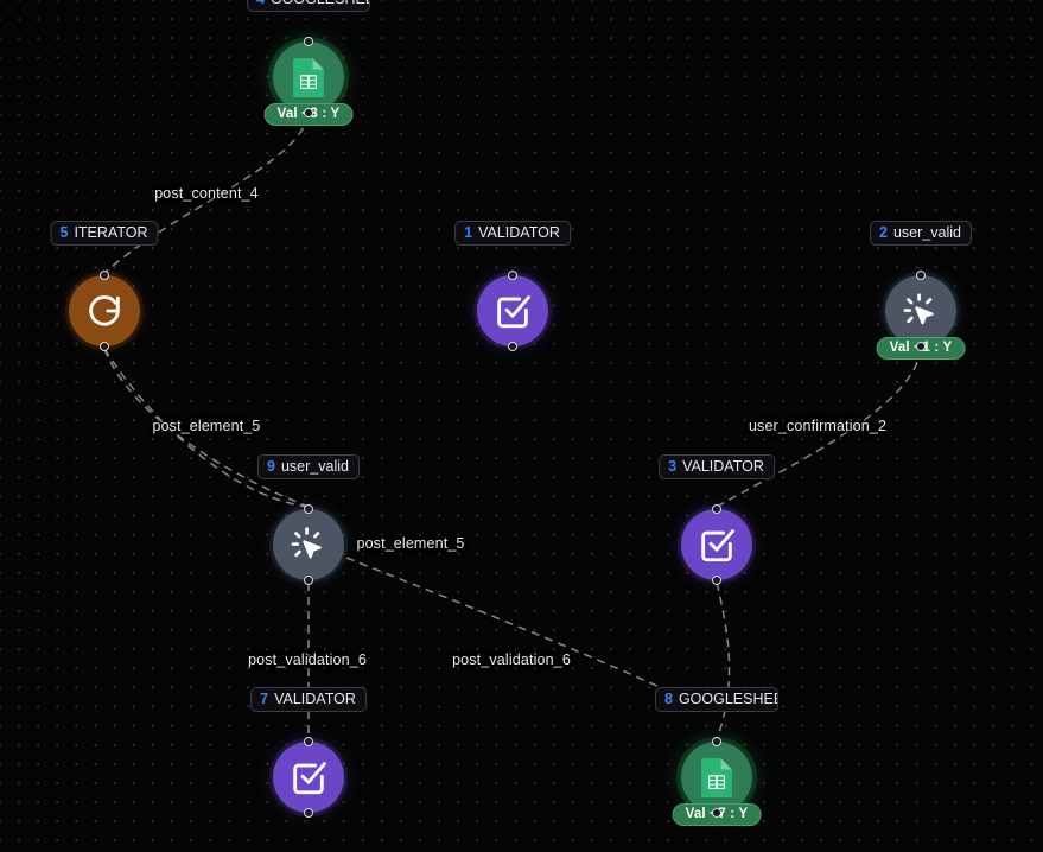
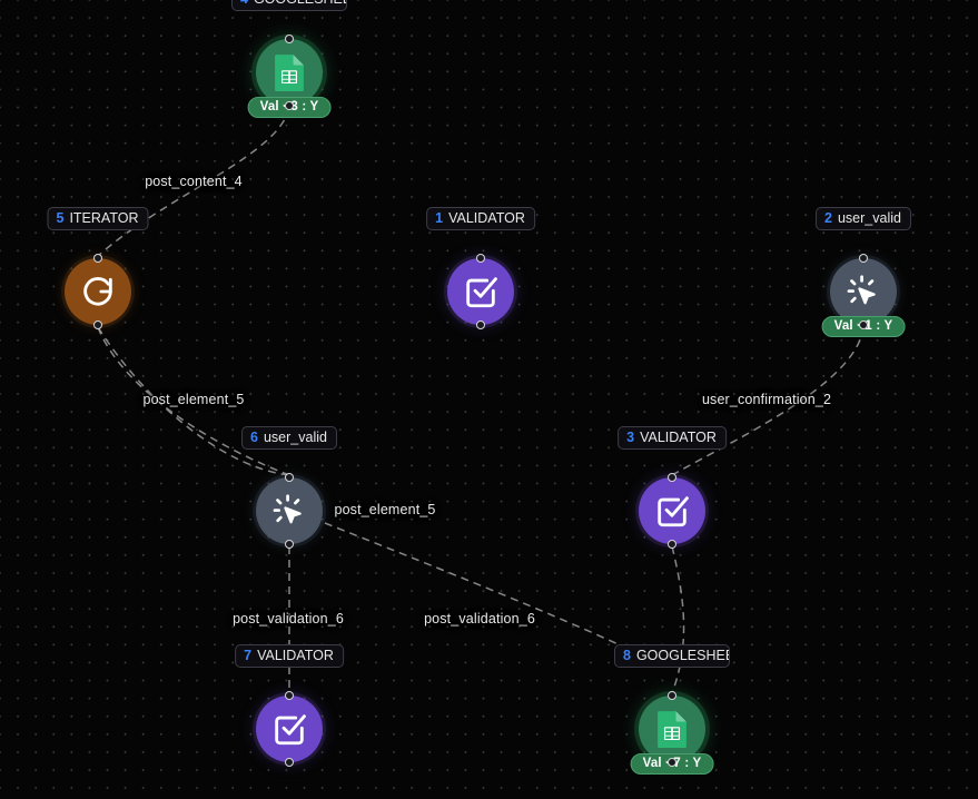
  post_content_4
  post_element_5
  post_element_5
  user_confirmation_2
  post_validation_6
  post_validation_6
  Val3 : Y
  5
  ITERATOR
  1
  VALIDATOR
  2
  user_valid
  Val1 : Y
- 9
+ 6
  user_valid
  3
  VALIDATOR
  7
  VALIDATOR
  8
  GOOGLESHE
  Val7 : Y
